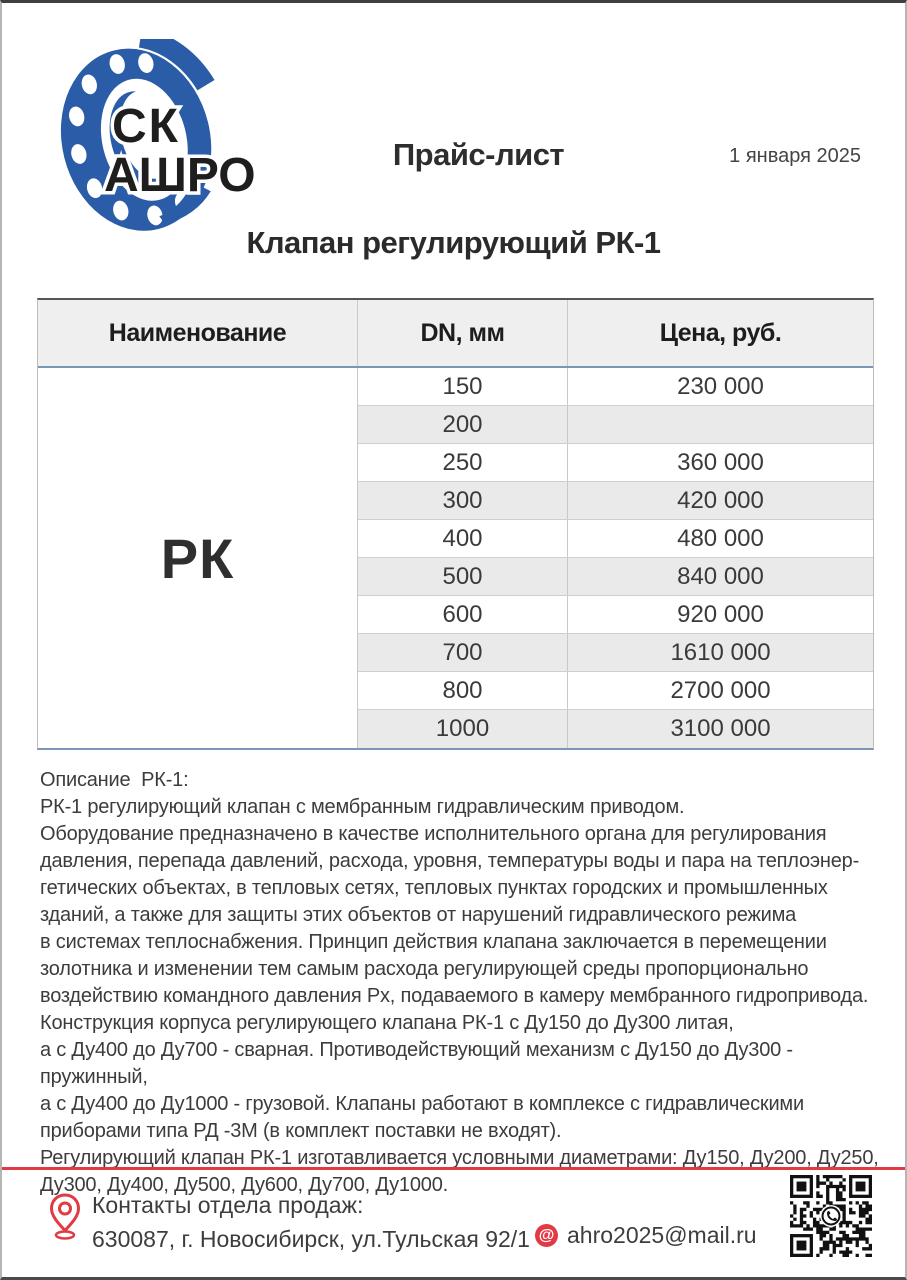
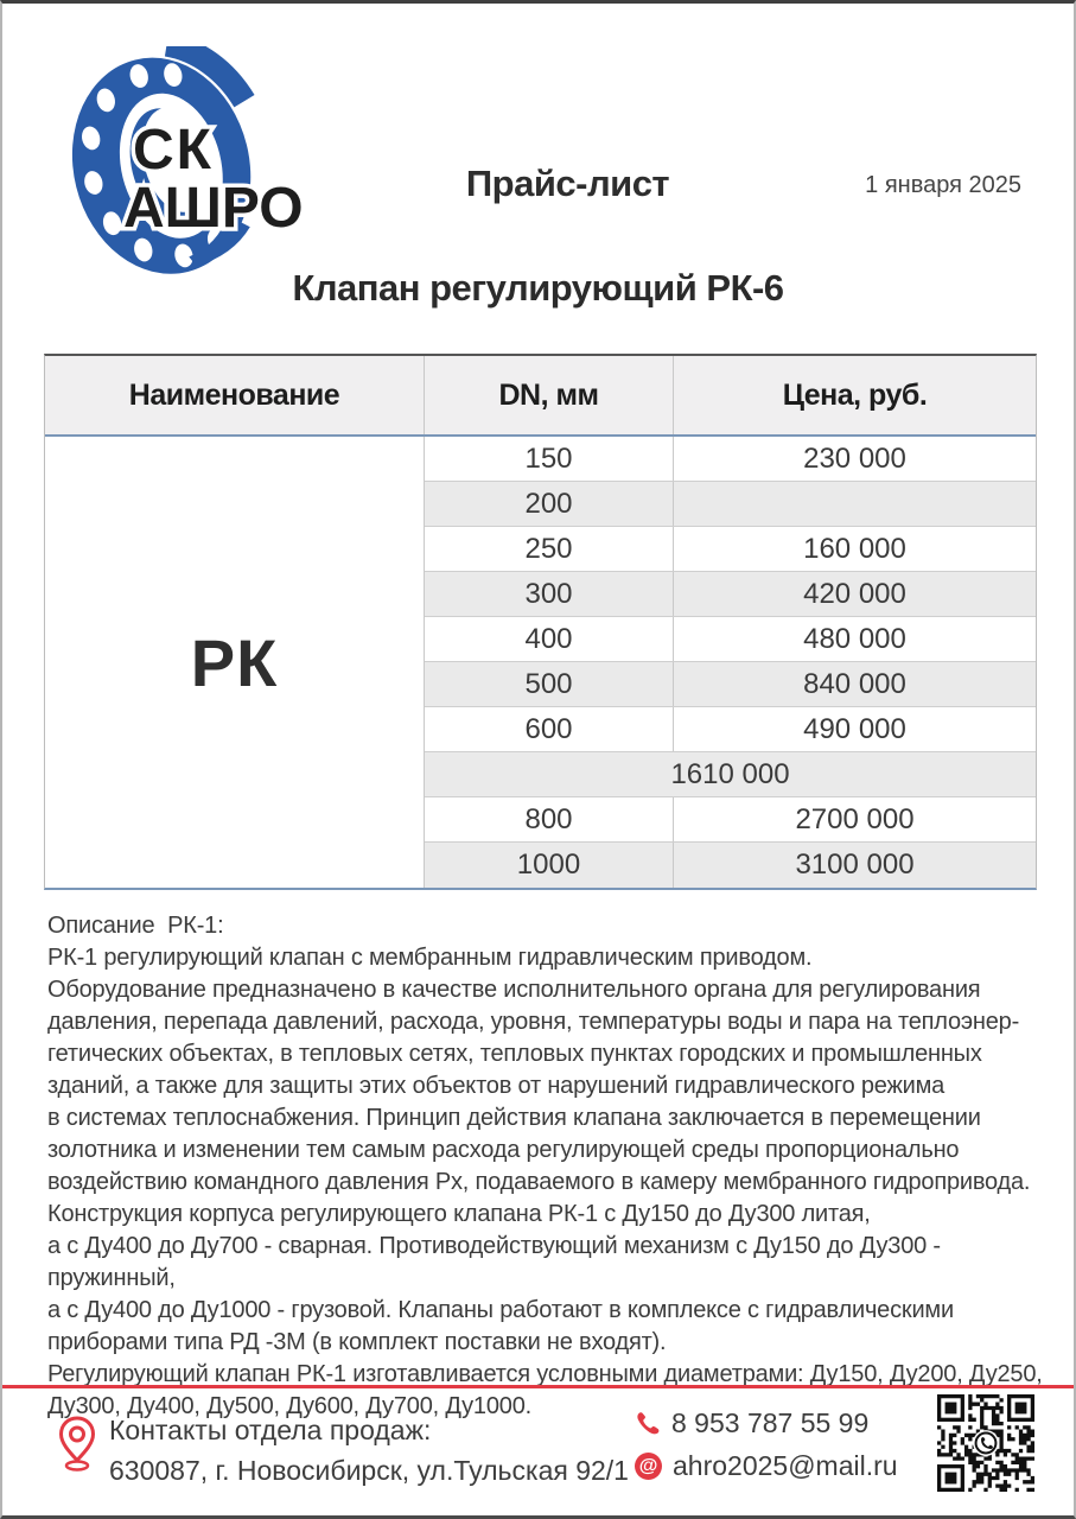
  СК
  АШРО
  Прайс-лист
  1 января 2025
- Клапан регулирующий РК-1
+ Клапан регулирующий РК-6
  Наименование
  DN, мм
  Цена, руб.
  РК
  150
  230 000
  200
  250
- 360 000
+ 160 000
  300
  420 000
  400
  480 000
  500
  840 000
  600
- 920 000
+ 490 000
- 700
  1610 000
  800
  2700 000
  1000
  3100 000
  Описание РК-1:
  РК-1 регулирующий клапан с мембранным гидравлическим приводом.
  Оборудование предназначено в качестве исполнительного органа для регулирования
  давления, перепада давлений, расхода, уровня, температуры воды и пара на теплоэнер-
  гетических объектах, в тепловых сетях, тепловых пунктах городских и промышленных
  зданий, а также для защиты этих объектов от нарушений гидравлического режима
  в системах теплоснабжения. Принцип действия клапана заключается в перемещении
  золотника и изменении тем самым расхода регулирующей среды пропорционально
  воздействию командного давления Рх, подаваемого в камеру мембранного гидропривода.
  Конструкция корпуса регулирующего клапана РК-1 с Ду150 до Ду300 литая,
  а с Ду400 до Ду700 - сварная. Противодействующий механизм с Ду150 до Ду300 - пружинный,
  а с Ду400 до Ду1000 - грузовой. Клапаны работают в комплексе с гидравлическими
  приборами типа РД -3М (в комплект поставки не входят).
  Регулирующий клапан РК-1 изготавливается условными диаметрами: Ду150, Ду200, Ду250,
  Ду300, Ду400, Ду500, Ду600, Ду700, Ду1000.
  Контакты отдела продаж:
  630087, г. Новосибирск, ул.Тульская 92/1
+ 8 953 787 55 99
  @
  ahro2025@mail.ru
